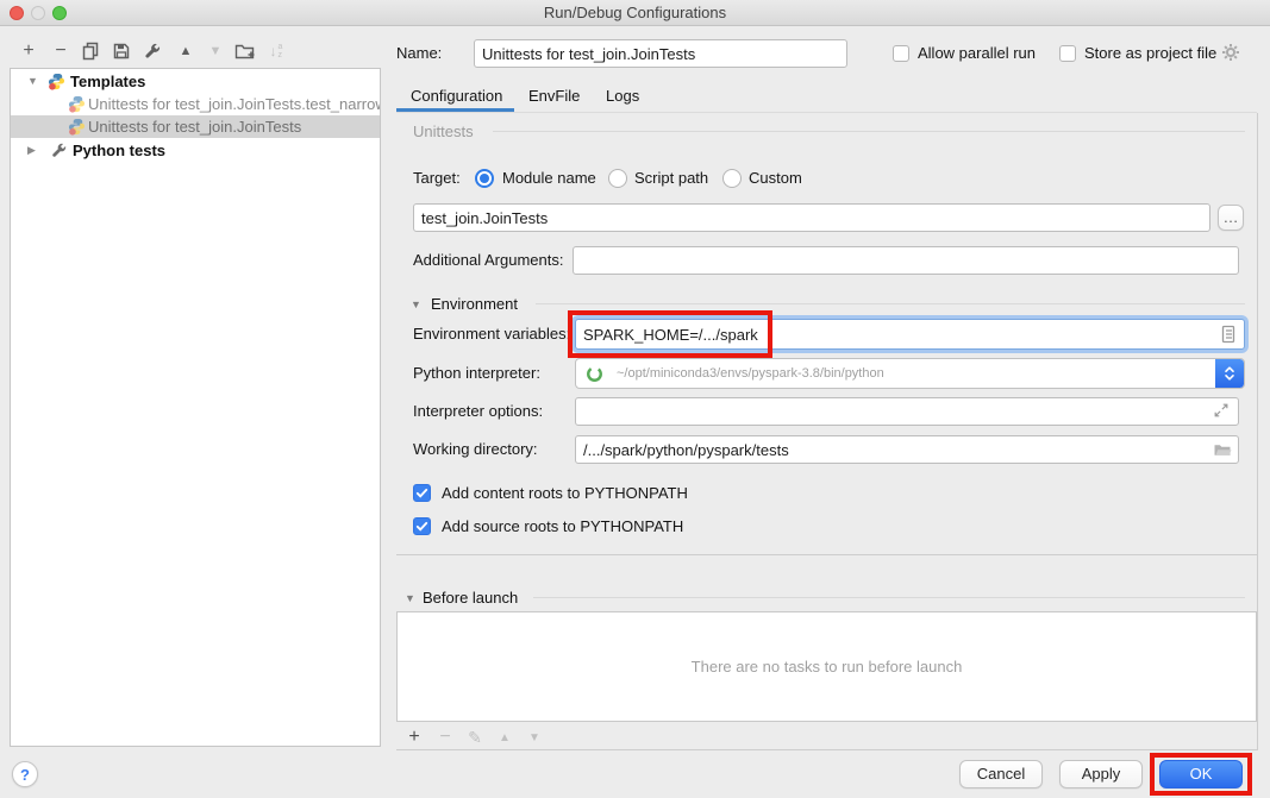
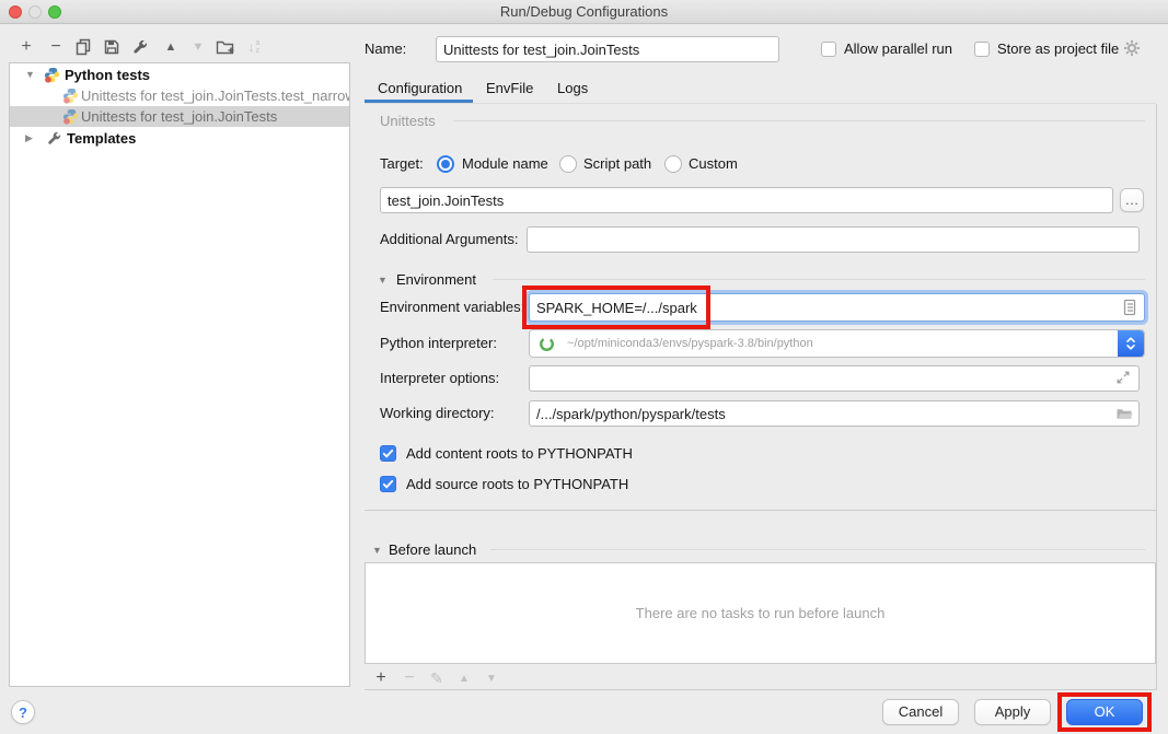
  Run/Debug Configurations
  +
  −
  ▲
  ▼
  ↓
  ▼
- Templates
+ Python tests
  Unittests for test_join.JoinTests.test_narro
  Unittests for test_join.JoinTests
  ▶
- Python tests
+ Templates
  Name:
  Unittests for test_join.JoinTests
  Allow parallel run
  Store as project file
  Configuration
  EnvFile
  Logs
  Unittests
  Target:
  Module name
  Script path
  Custom
  test_join.JoinTests
  …
  Additional Arguments:
  ▼
  Environment
  Environment variables:
  SPARK_HOME=/.../spark
  Python interpreter:
  ~/opt/miniconda3/envs/pyspark-3.8/bin/python
  Interpreter options:
  Working directory:
  /.../spark/python/pyspark/tests
  Add content roots to PYTHONPATH
  Add source roots to PYTHONPATH
  ▼
  Before launch
  There are no tasks to run before launch
  +
  −
  ✎
  ▲
  ▼
  ?
  Cancel
  Apply
  OK
